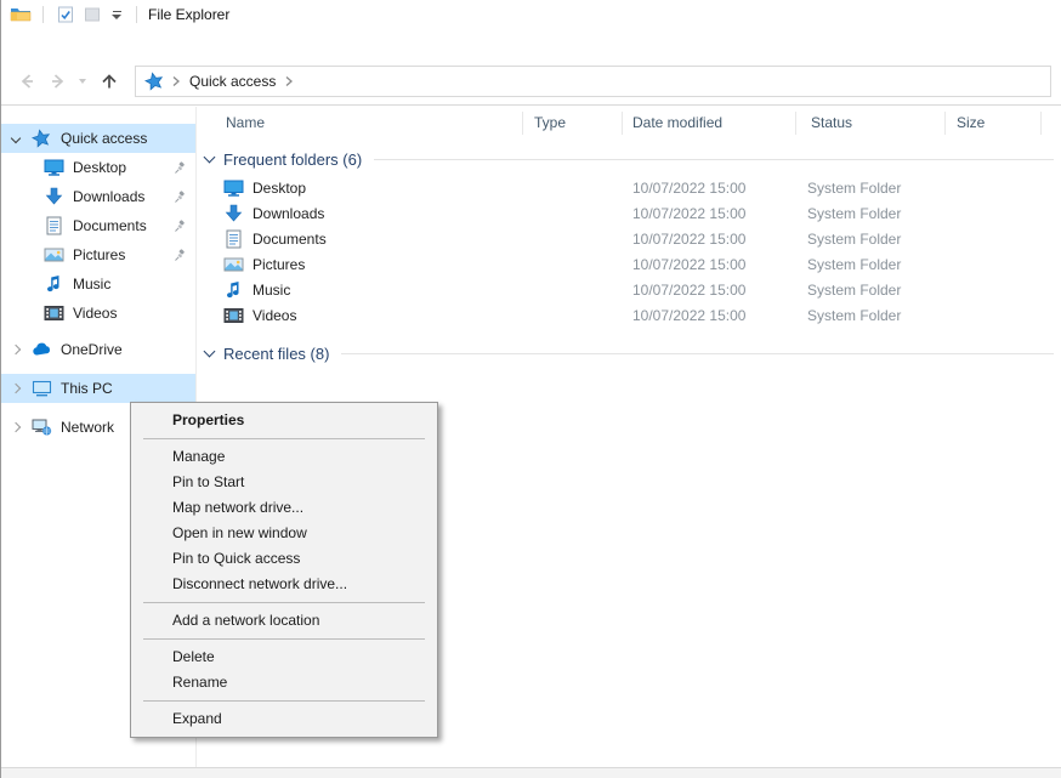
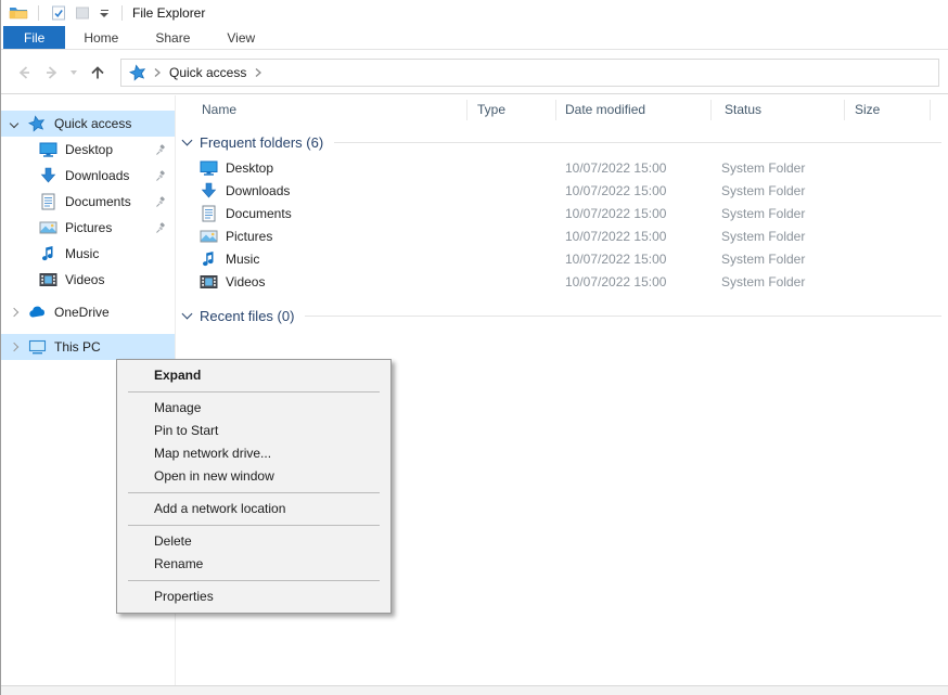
  File Explorer
+ File
+ Home
+ Share
+ View
  Quick access
  Quick access
  Desktop
  Downloads
  Documents
  Pictures
  Music
  Videos
  OneDrive
  This PC
- Network
  Name
  Type
  Date modified
  Status
  Size
  Frequent folders (6)
  Desktop
  10/07/2022 15:00
  System Folder
  Downloads
  10/07/2022 15:00
  System Folder
  Documents
  10/07/2022 15:00
  System Folder
  Pictures
  10/07/2022 15:00
  System Folder
  Music
  10/07/2022 15:00
  System Folder
  Videos
  10/07/2022 15:00
  System Folder
- Recent files (8)
+ Recent files (0)
- Properties
+ Expand
  Manage
  Pin to Start
  Map network drive...
  Open in new window
- Pin to Quick access
- Disconnect network drive...
  Add a network location
  Delete
  Rename
- Expand
+ Properties
